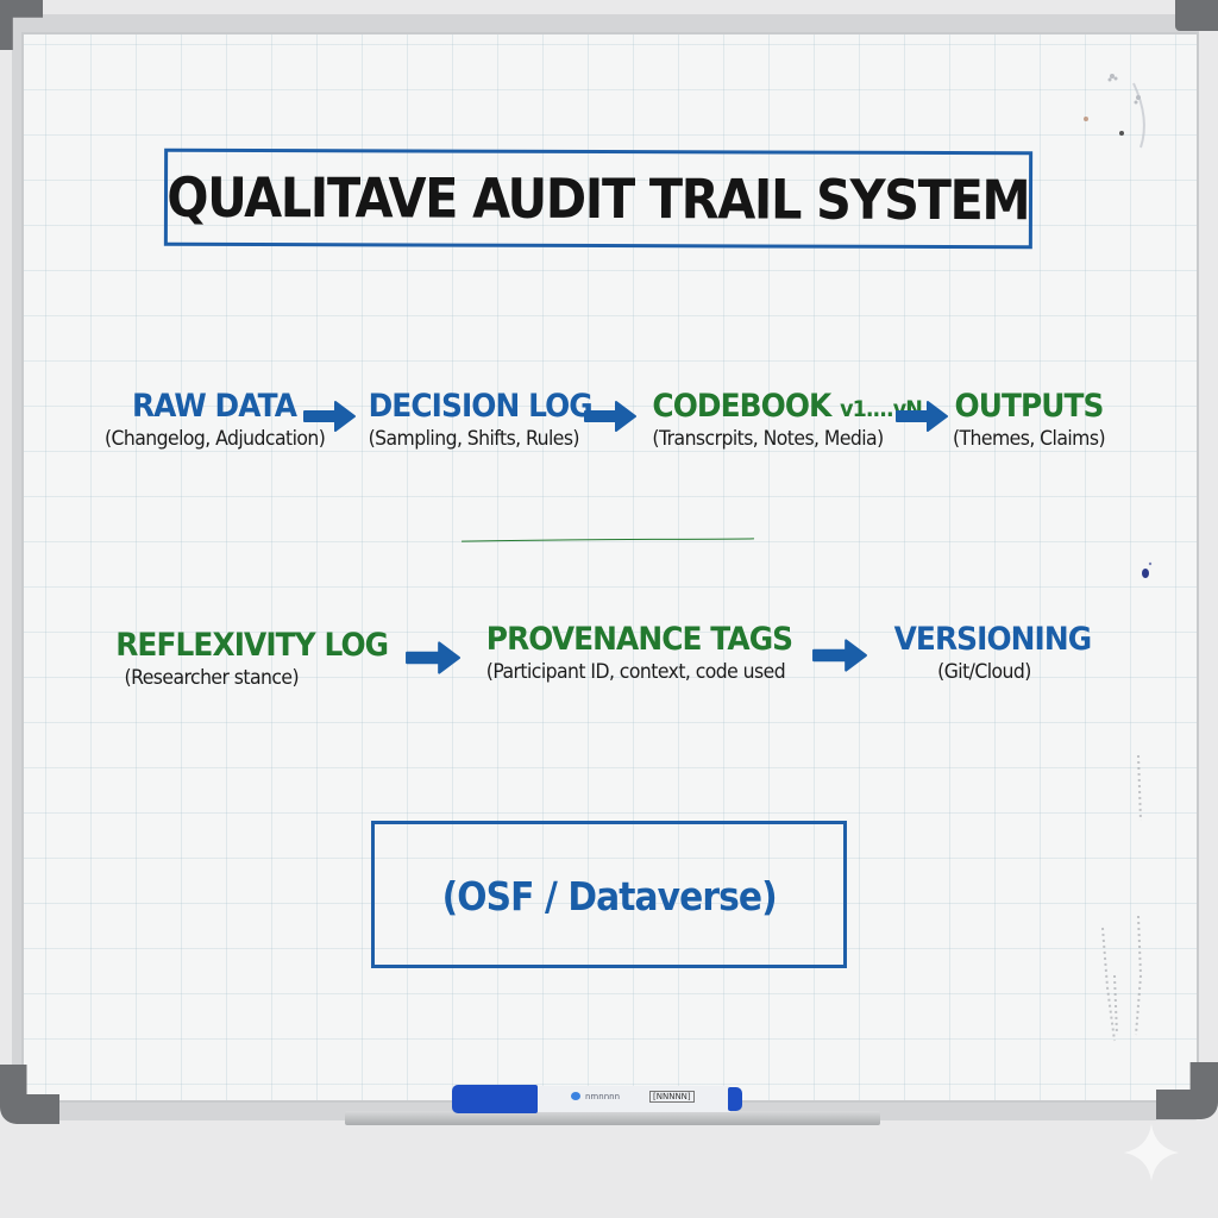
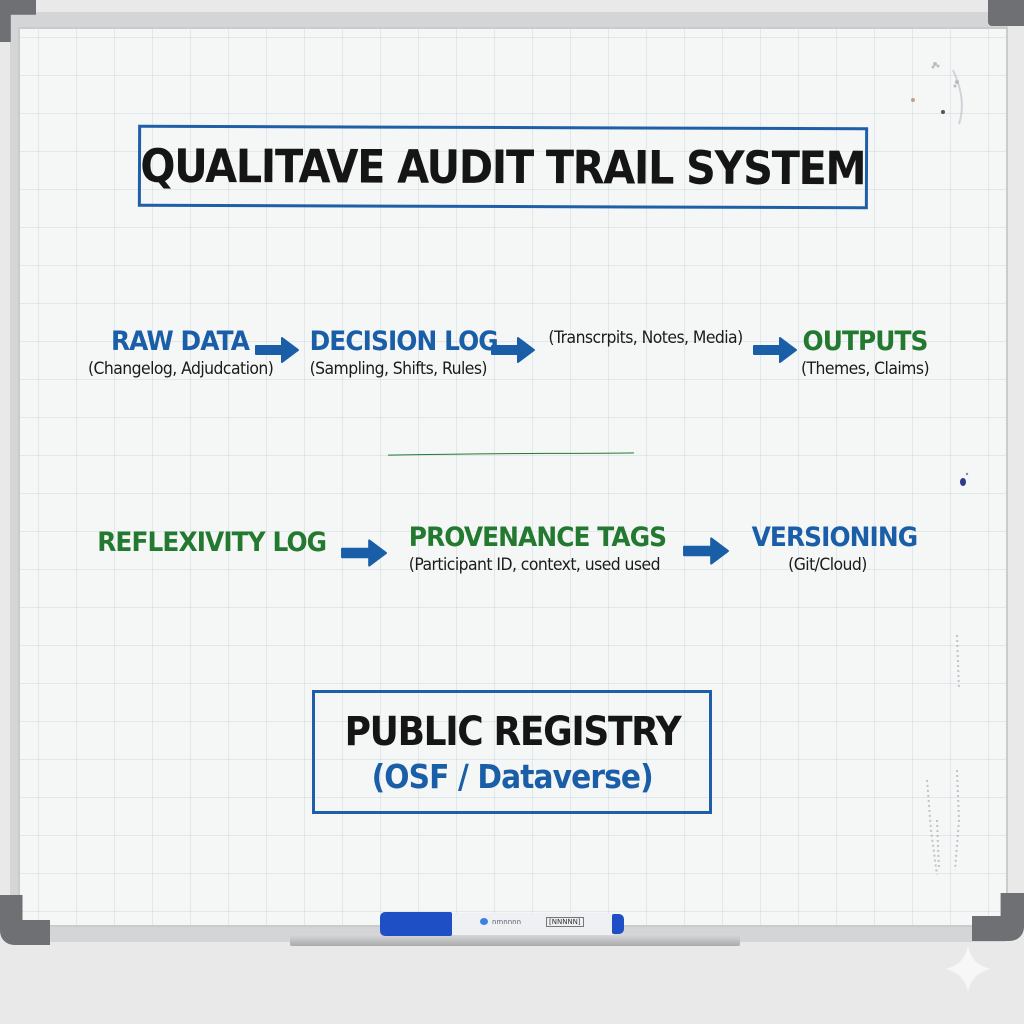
  QUALITAVE AUDIT TRAIL SYSTEM
  RAW DATA
  (Changelog, Adjudcation)
  DECISION LOG
  (Sampling, Shifts, Rules)
- CODEBOOK v1....vN
  (Transcrpits, Notes, Media)
  OUTPUTS
  (Themes, Claims)
  REFLEXIVITY LOG
- (Researcher stance)
  PROVENANCE TAGS
- (Participant ID, context, code used
+ (Participant ID, context, used used
  VERSIONING
  (Git/Cloud)
+ PUBLIC REGISTRY
  (OSF / Dataverse)
  nmnnnn
  [NNNNN]
